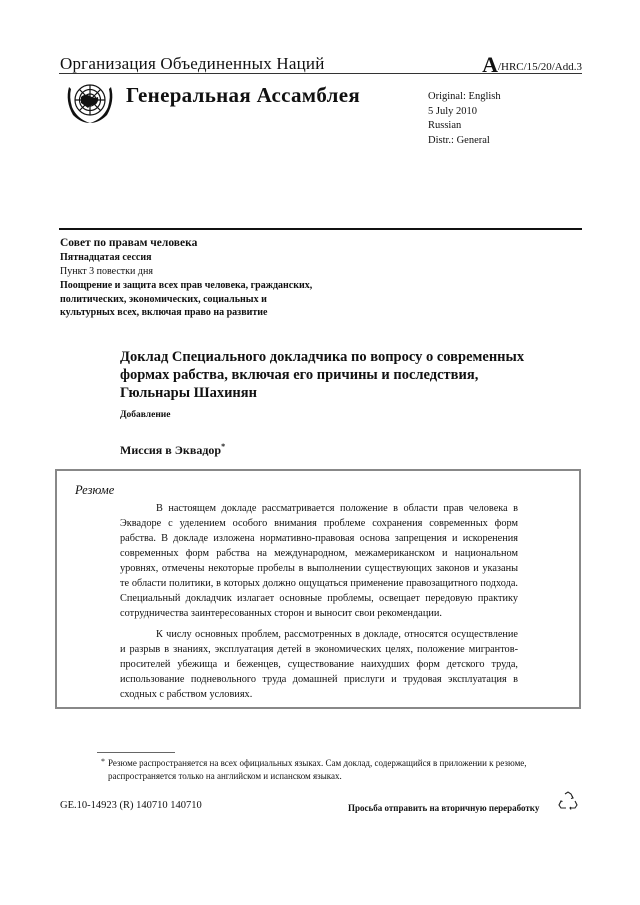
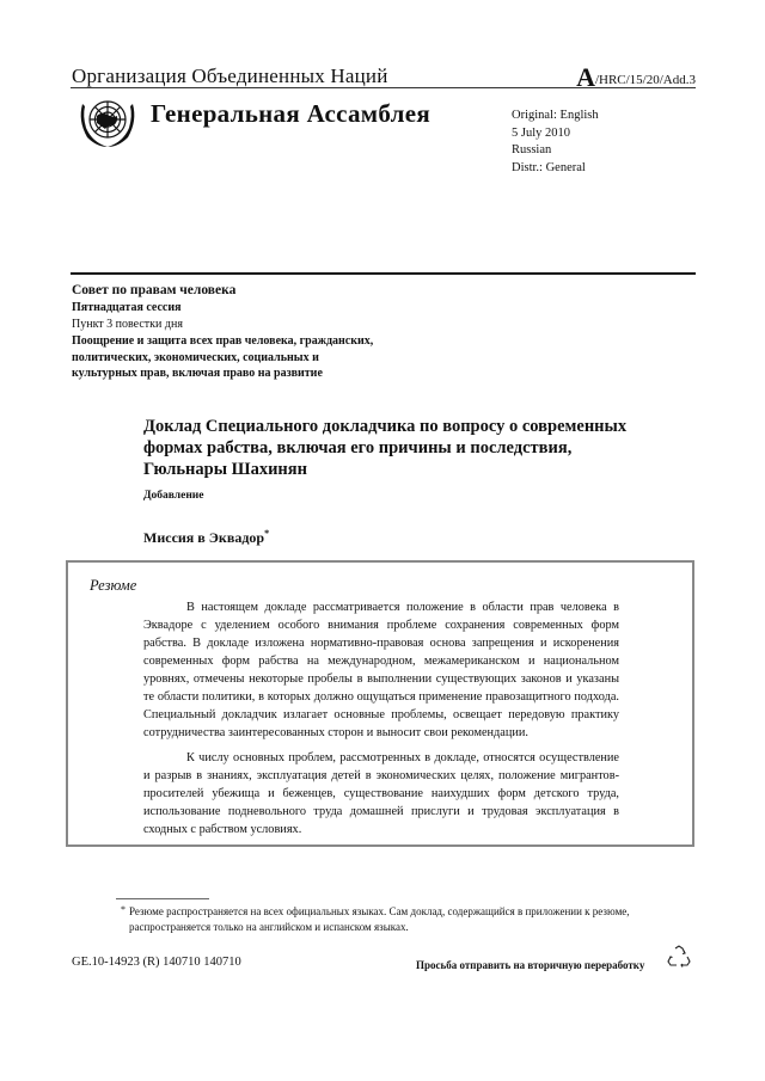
  Организация Объединенных Наций
  A/HRC/15/20/Add.3
  Генеральная Ассамблея
  Original: English
  5 July 2010
  Russian
  Distr.: General
  Совет по правам человека
  Пятнадцатая сессия
  Пункт 3 повестки дня
- Поощрение и защита всех прав человека, гражданских, политических, экономических, социальных и культурных всех, включая право на развитие
+ Поощрение и защита всех прав человека, гражданских, политических, экономических, социальных и культурных прав, включая право на развитие
  Доклад Специального докладчика по вопросу о современных формах рабства, включая его причины и последствия, Гюльнары Шахинян
  Добавление
  Миссия в Эквадор*
  Резюме
  В настоящем докладе рассматривается положение в области прав человека в Эквадоре с уделением особого внимания проблеме сохранения современных форм рабства. В докладе изложена нормативно-правовая основа запрещения и искоренения современных форм рабства на международном, межамериканском и национальном уровнях, отмечены некоторые пробелы в выполнении существующих законов и указаны те области политики, в которых должно ощущаться применение правозащитного подхода. Специальный докладчик излагает основные проблемы, освещает передовую практику сотрудничества заинтересованных сторон и выносит свои рекомендации.
  К числу основных проблем, рассмотренных в докладе, относятся осуществление и разрыв в знаниях, эксплуатация детей в экономических целях, положение мигрантов-просителей убежища и беженцев, существование наихудших форм детского труда, использование подневольного труда домашней прислуги и трудовая эксплуатация в сходных с рабством условиях.
  *
  Резюме распространяется на всех официальных языках. Сам доклад, содержащийся в приложении к резюме, распространяется только на английском и испанском языках.
  GE.10-14923 (R) 140710 140710
  Просьба отправить на вторичную переработку
